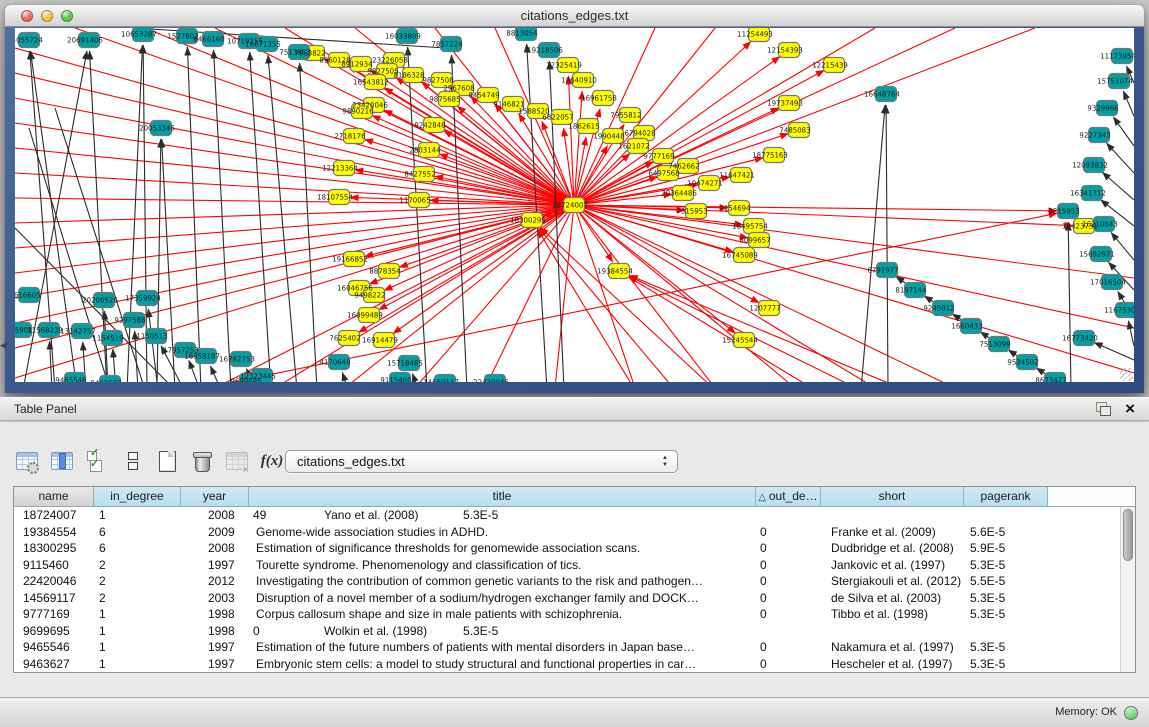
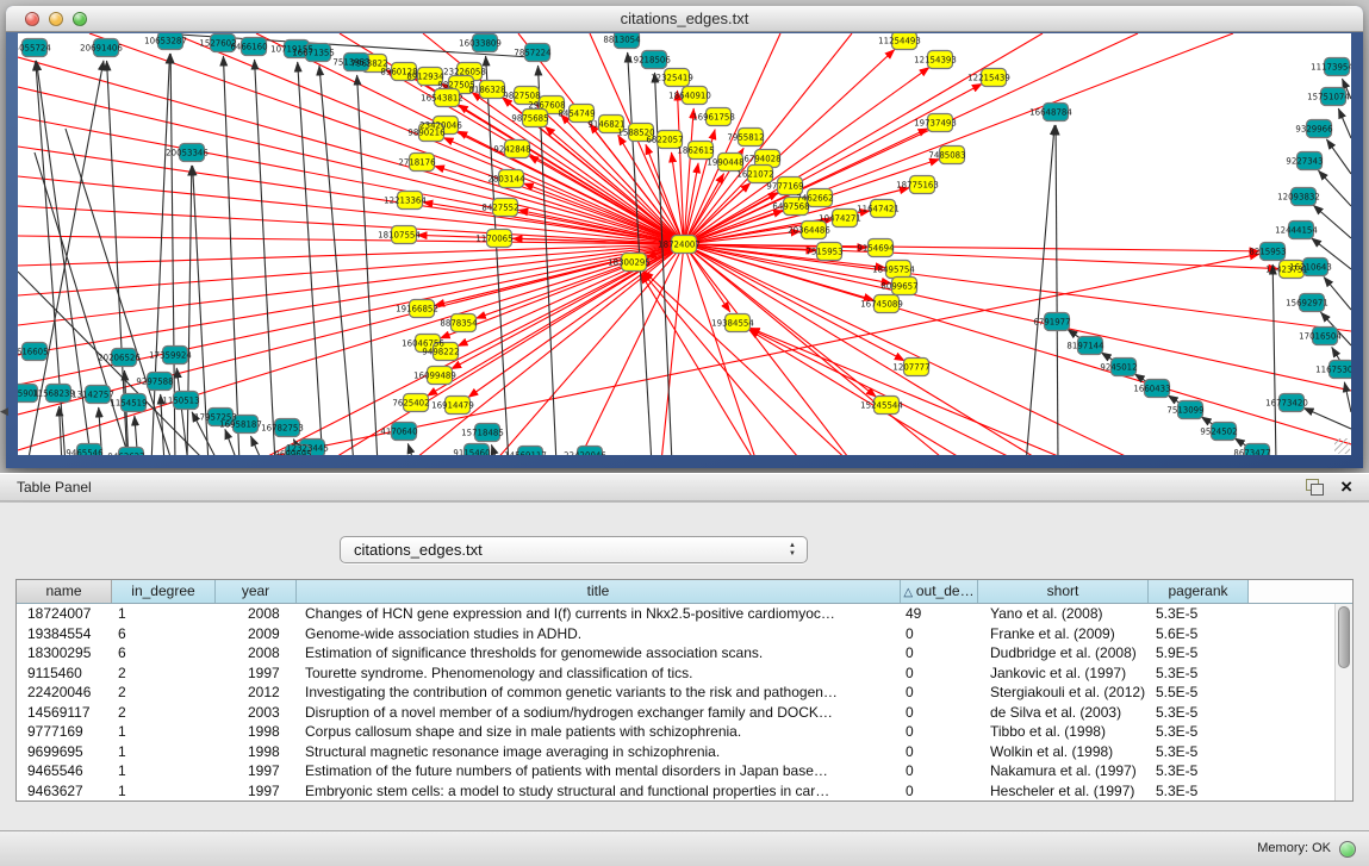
  citations_edges.txt
  18724007
  7963822
  8960128
  8912934
  23226058
  9827505
  16543812
  8186328
  9827508
  2967608
  9875685
  8454749
  9146821
  1588520
  6822057
  1862615
  1990448
  7955812
  16961758
  18640910
  12325419
  6794028
  1621072
  9777169
  6497568
  7462662
  20364486
  7515953
  23420046
  9890216
  9242848
  2718176
  2803144
  12213364
  8427552
  18107554
  1170065
  18300295
  19166852
  8878354
  16046756
  9498222
  16099489
  7625402
  16914479
  19384554
  10474271
  9154694
  18495754
  8099657
  16745089
  1207777
  15245544
  11254493
  12154393
  12215439
  19737493
  7485083
  18775163
  11647421
  16423731
  055724
  20691406
  10653287
  1527602
  6466160
  10719155
  16671355
  7513953
  16033809
  7857224
  8813054
  19218506
  20053346
  16648784
  11173954
  15751074
  9329966
  9227343
  12093832
- 16341712
+ 12444154
  8215953
  16210643
  15692971
  17016504
  1167530
  16773420
  20206526
  17359924
  9297588
  13142757
  1154519
  11568239
  1150513
  17957253
  16958187
  16782753
  12323445
  4170640
  15718485
  9465546
  9699695
  9115460
  616605
  6791977
  8197144
  9245012
  1660433
  7513099
  9524502
  8673477
  ◀
  Table Panel
  ×
- f(x)
  citations_edges.txt
  name
  in_degree
  year
  title
  △ out_de…
  short
  pagerank
  18724007
  1
  2008
+ Changes of HCN gene expression and I(f) currents in Nkx2.5-positive cardiomyoc…
  49
  Yano et al. (2008)
  5.3E-5
  19384554
  6
  2009
  Genome-wide association studies in ADHD.
  0
  Franke et al. (2009)
  5.6E-5
  18300295
  6
  2008
  Estimation of significance thresholds for genomewide association scans.
  0
  Dudbridge et al. (2008)
  5.9E-5
  9115460
  2
  1997
  Tourette syndrome. Phenomenology and classification of tics.
  0
  Jankovic et al. (1997)
  5.3E-5
  22420046
  2
  2012
  Investigating the contribution of common genetic variants to the risk and pathogen…
  0
  Stergiakouli et al. (2012)
  5.5E-5
  14569117
  2
  2003
  Disruption of a novel member of a sodium/hydrogen exchanger family and DOCK…
  0
  de Silva et al. (2003)
  5.3E-5
  9777169
  1
  1998
  Corpus callosum shape and size in male patients with schizophrenia.
  0
  Tibbo et al. (1998)
  5.3E-5
  9699695
  1
  1998
+ Structural magnetic resonance image averaging in schizophrenia.
  0
  Wolkin et al. (1998)
  5.3E-5
  9465546
  1
  1997
  Estimation of the future numbers of patients with mental disorders in Japan base…
  0
  Nakamura et al. (1997)
  5.3E-5
  9463627
  1
  1997
  Embryonic stem cells: a model to study structural and functional properties in car…
  0
  Hescheler et al. (1997)
  5.3E-5
  Memory: OK
